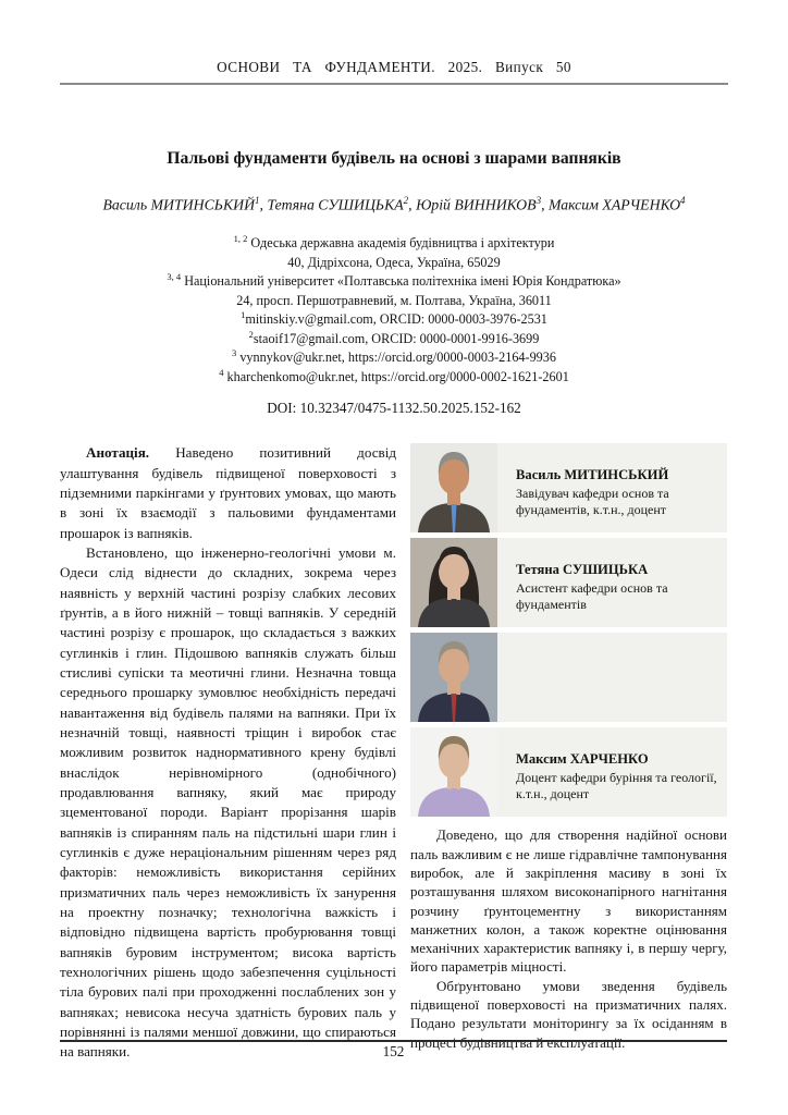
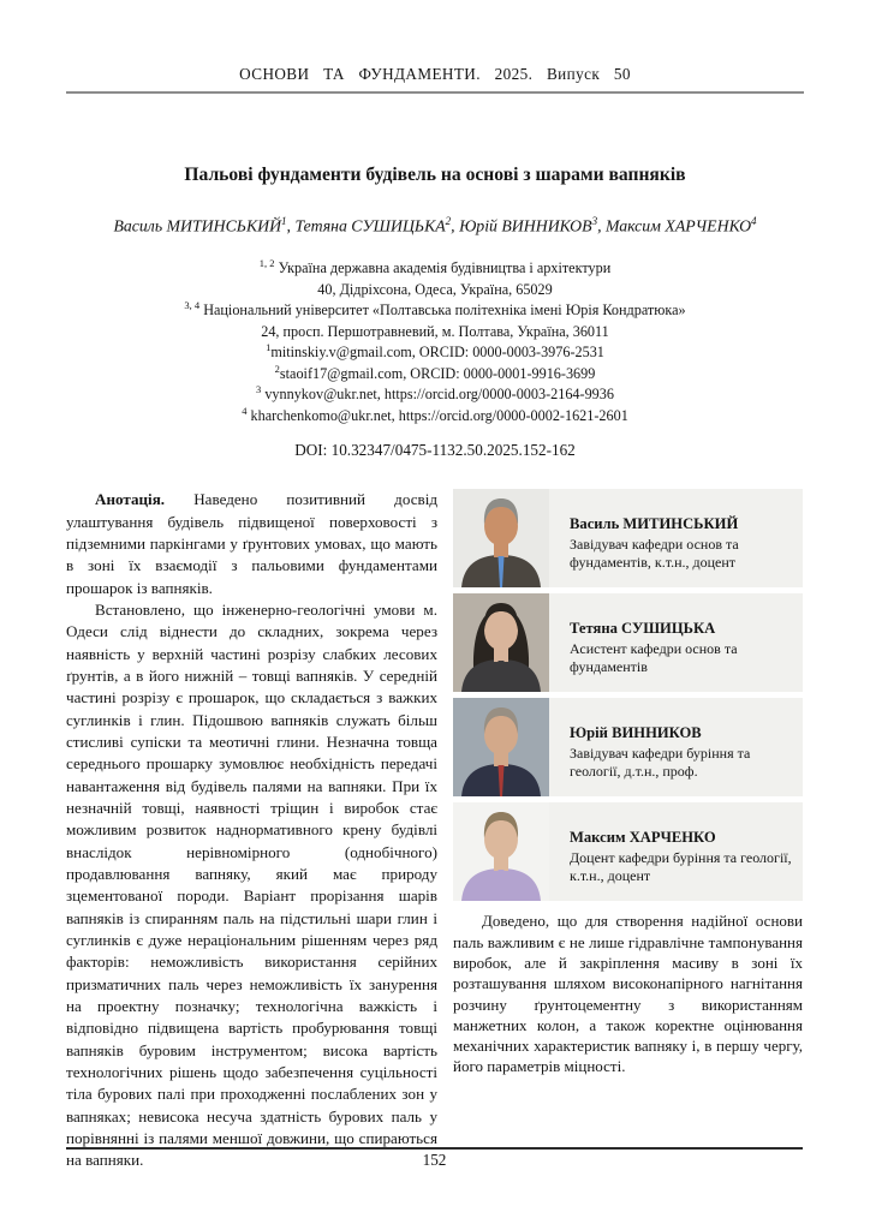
  ОСНОВИ ТА ФУНДАМЕНТИ. 2025. Випуск 50
  Пальові фундаменти будівель на основі з шарами вапняків
  Василь МИТИНСЬКИЙ1, Тетяна СУШИЦЬКА2, Юрій ВИННИКОВ3, Максим ХАРЧЕНКО4
- 1, 2 Одеська державна академія будівництва і архітектури
+ 1, 2 Україна державна академія будівництва і архітектури
  40, Дідріхсона, Одеса, Україна, 65029
  3, 4 Національний університет «Полтавська політехніка імені Юрія Кондратюка»
  24, просп. Першотравневий, м. Полтава, Україна, 36011
  1mitinskiy.v@gmail.com, ORCID: 0000-0003-3976-2531
  2staoif17@gmail.com, ORCID: 0000-0001-9916-3699
  3 vynnykov@ukr.net, https://orcid.org/0000-0003-2164-9936
  4 kharchenkomo@ukr.net, https://orcid.org/0000-0002-1621-2601
  DOI: 10.32347/0475-1132.50.2025.152-162
  Анотація. Наведено позитивний досвід улаштування будівель підвищеної поверховості з підземними паркінгами у ґрунтових умовах, що мають в зоні їх взаємодії з пальовими фундаментами прошарок із вапняків.
  Встановлено, що інженерно-геологічні умови м. Одеси слід віднести до складних, зокрема через наявність у верхній частині розрізу слабких лесових ґрунтів, а в його нижній – товщі вапняків. У середній частині розрізу є прошарок, що складається з важких суглинків і глин. Підошвою вапняків служать більш стисливі супіски та меотичні глини. Незначна товща середнього прошарку зумовлює необхідність передачі навантаження від будівель палями на вапняки. При їх незначній товщі, наявності тріщин і виробок стає можливим розвиток наднормативного крену будівлі внаслідок нерівномірного (однобічного) продавлювання вапняку, який має природу зцементованої породи. Варіант прорізання шарів вапняків із спиранням паль на підстильні шари глин і суглинків є дуже нераціональним рішенням через ряд факторів: неможливість використання серійних призматичних паль через неможливість їх занурення на проектну позначку; технологічна важкість і відповідно підвищена вартість пробурювання товщі вапняків буровим інструментом; висока вартість технологічних рішень щодо забезпечення суцільності тіла бурових палі при проходженні послаблених зон у вапняках; невисока несуча здатність бурових паль у порівнянні із палями меншої довжини, що спираються на вапняки.
  Василь МИТИНСЬКИЙ
  Завідувач кафедри основ та фундаментів, к.т.н., доцент
  Тетяна СУШИЦЬКА
  Асистент кафедри основ та фундаментів
+ Юрій ВИННИКОВ
+ Завідувач кафедри буріння та геології, д.т.н., проф.
  Максим ХАРЧЕНКО
  Доцент кафедри буріння та геології, к.т.н., доцент
  Доведено, що для створення надійної основи паль важливим є не лише гідравлічне тампонування виробок, але й закріплення масиву в зоні їх розташування шляхом високонапірного нагнітання розчину ґрунтоцементну з використанням манжетних колон, а також коректне оцінювання механічних характеристик вапняку і, в першу чергу, його параметрів міцності.
- Обґрунтовано умови зведення будівель підвищеної поверховості на призматичних палях. Подано результати моніторингу за їх осіданням в процесі будівництва й експлуатації.
  152
